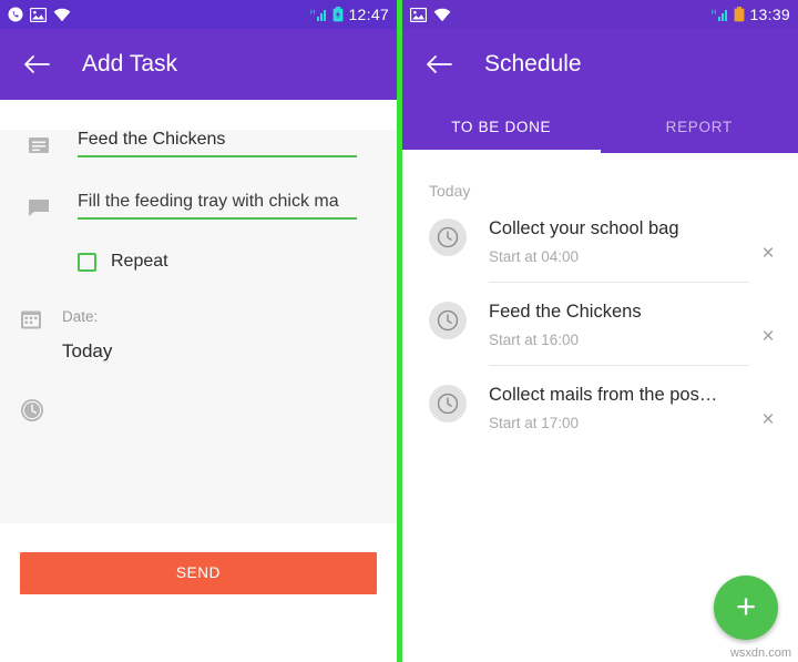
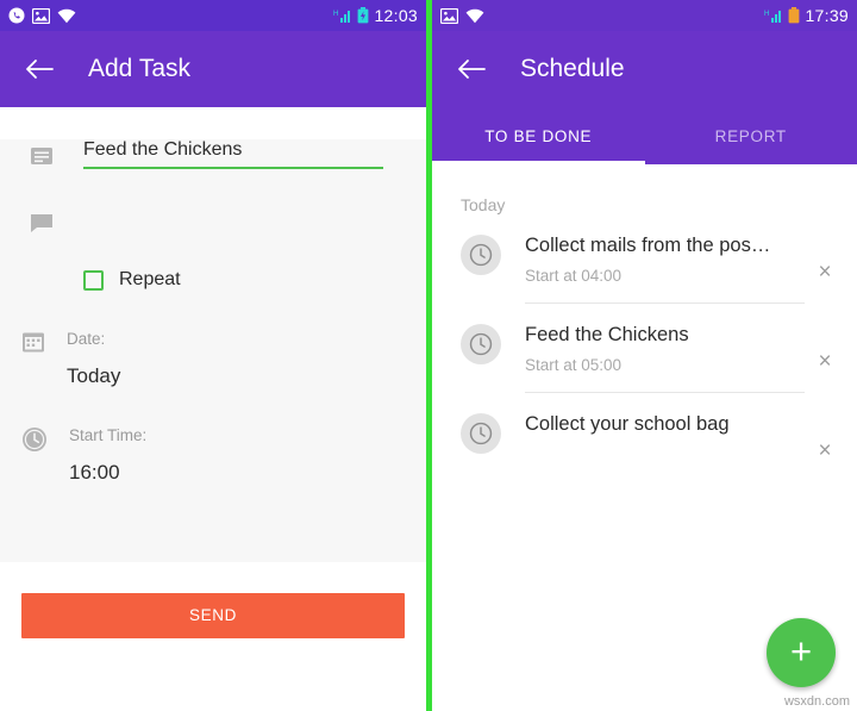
- 12:47
+ 12:03
  Add Task
  Feed the Chickens
- Fill the feeding tray with chick ma
  Repeat
  Date:
  Today
+ Start Time:
+ 16:00
  SEND
- 13:39
+ 17:39
  Schedule
  TO BE DONE
  REPORT
  Today
- Collect your school bag
+ Collect mails from the pos…
  Start at 04:00
  ×
  Feed the Chickens
- Start at 16:00
+ Start at 05:00
  ×
- Collect mails from the pos…
+ Collect your school bag
- Start at 17:00
  ×
  +
  wsxdn.com
